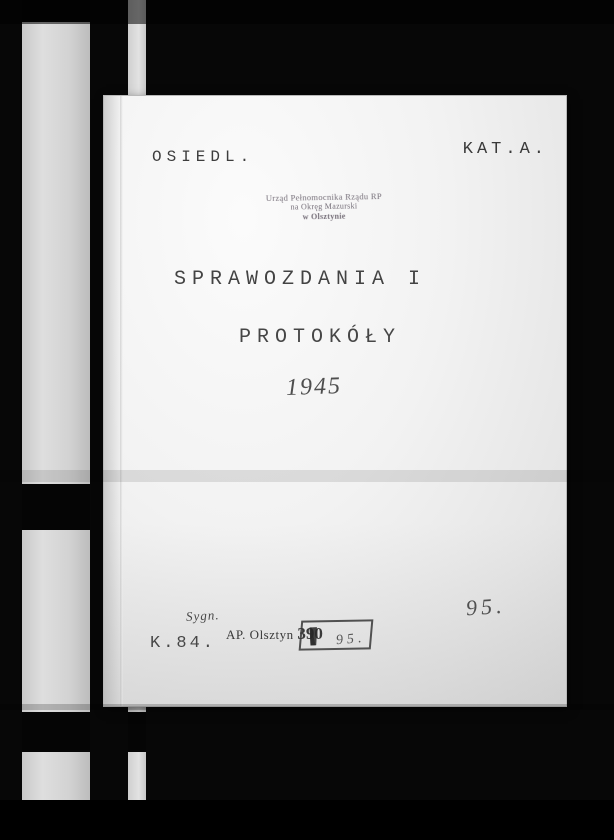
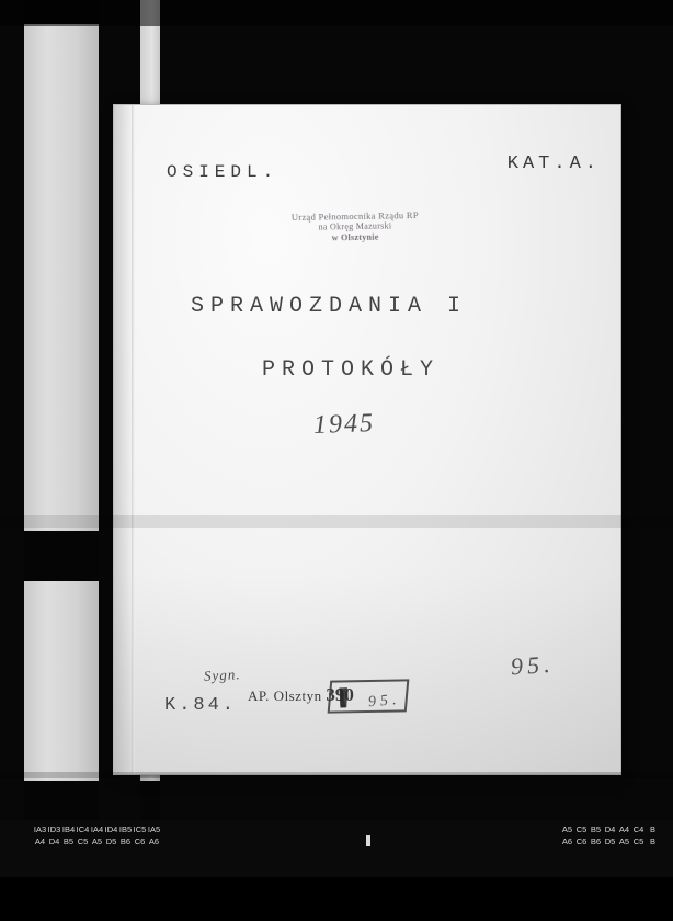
+ IA3 ID3 IB4 IC4 IA4 ID4 IB5 IC5 IA5
+ A4 D4 B5 C5 A5 D5 B6 C6 A6
+ A5 C5 B5 D4 A4 C4 B
+ A6 C6 B6 D5 A5 C5 B
